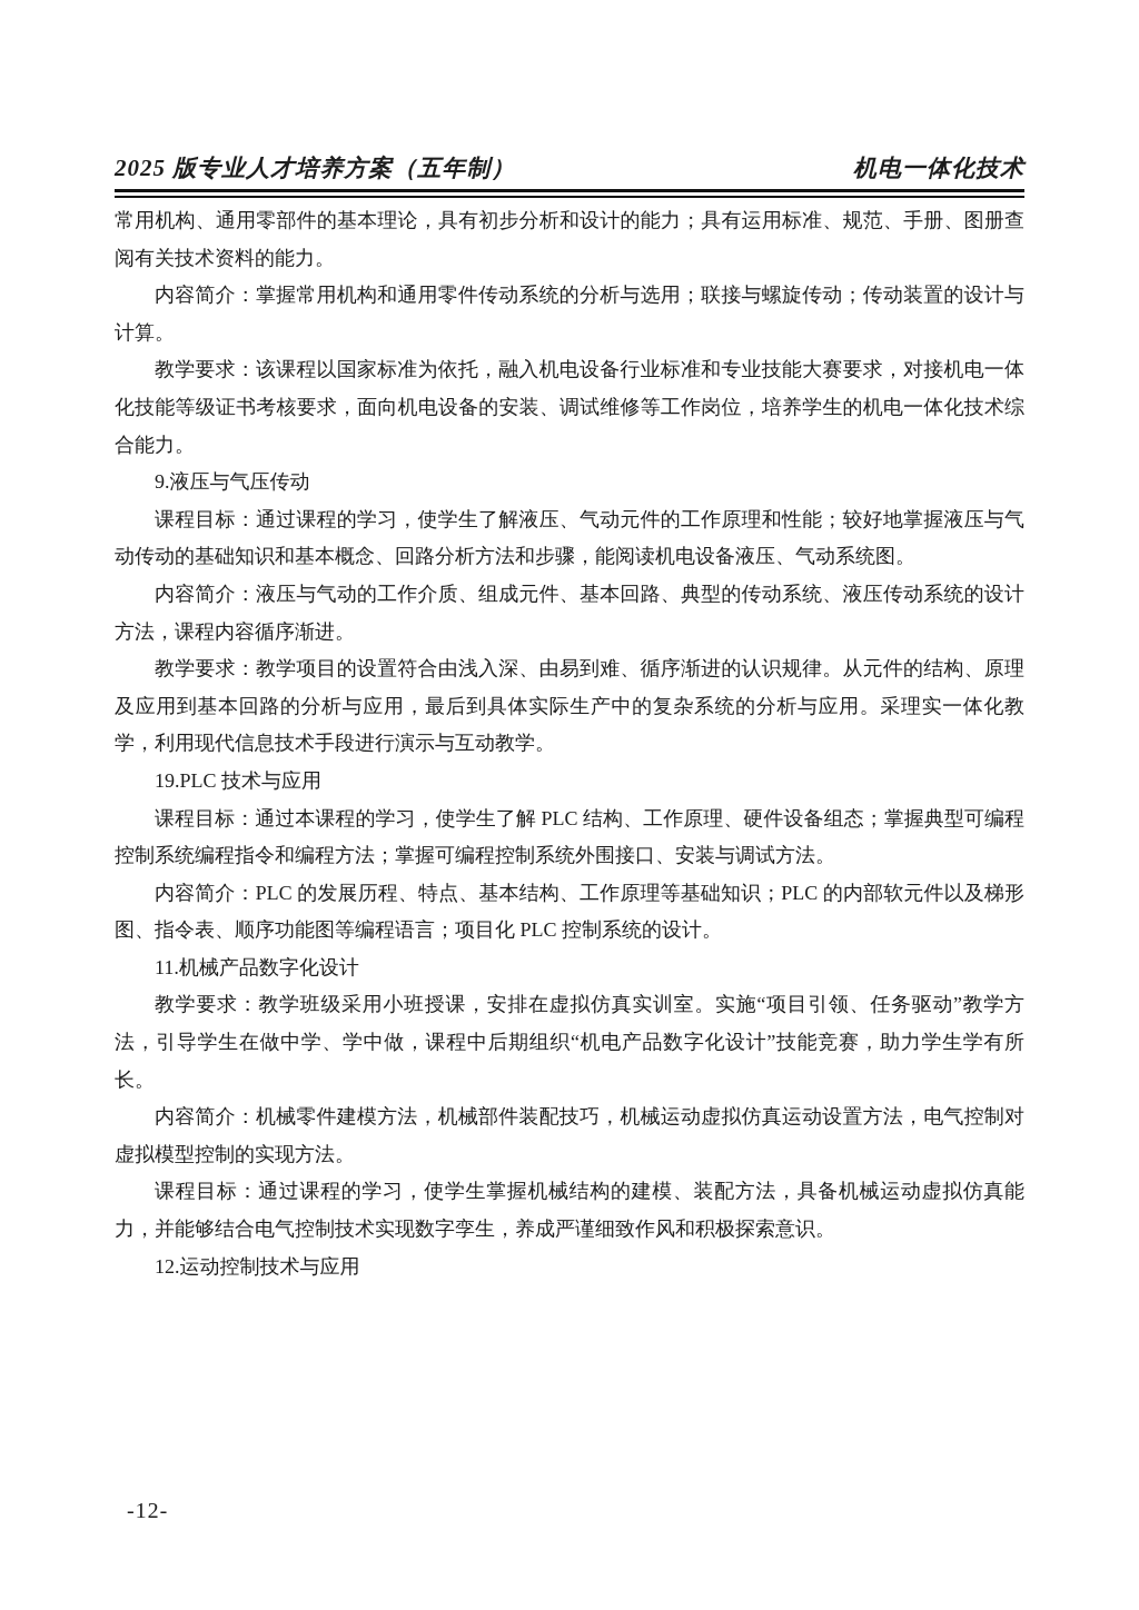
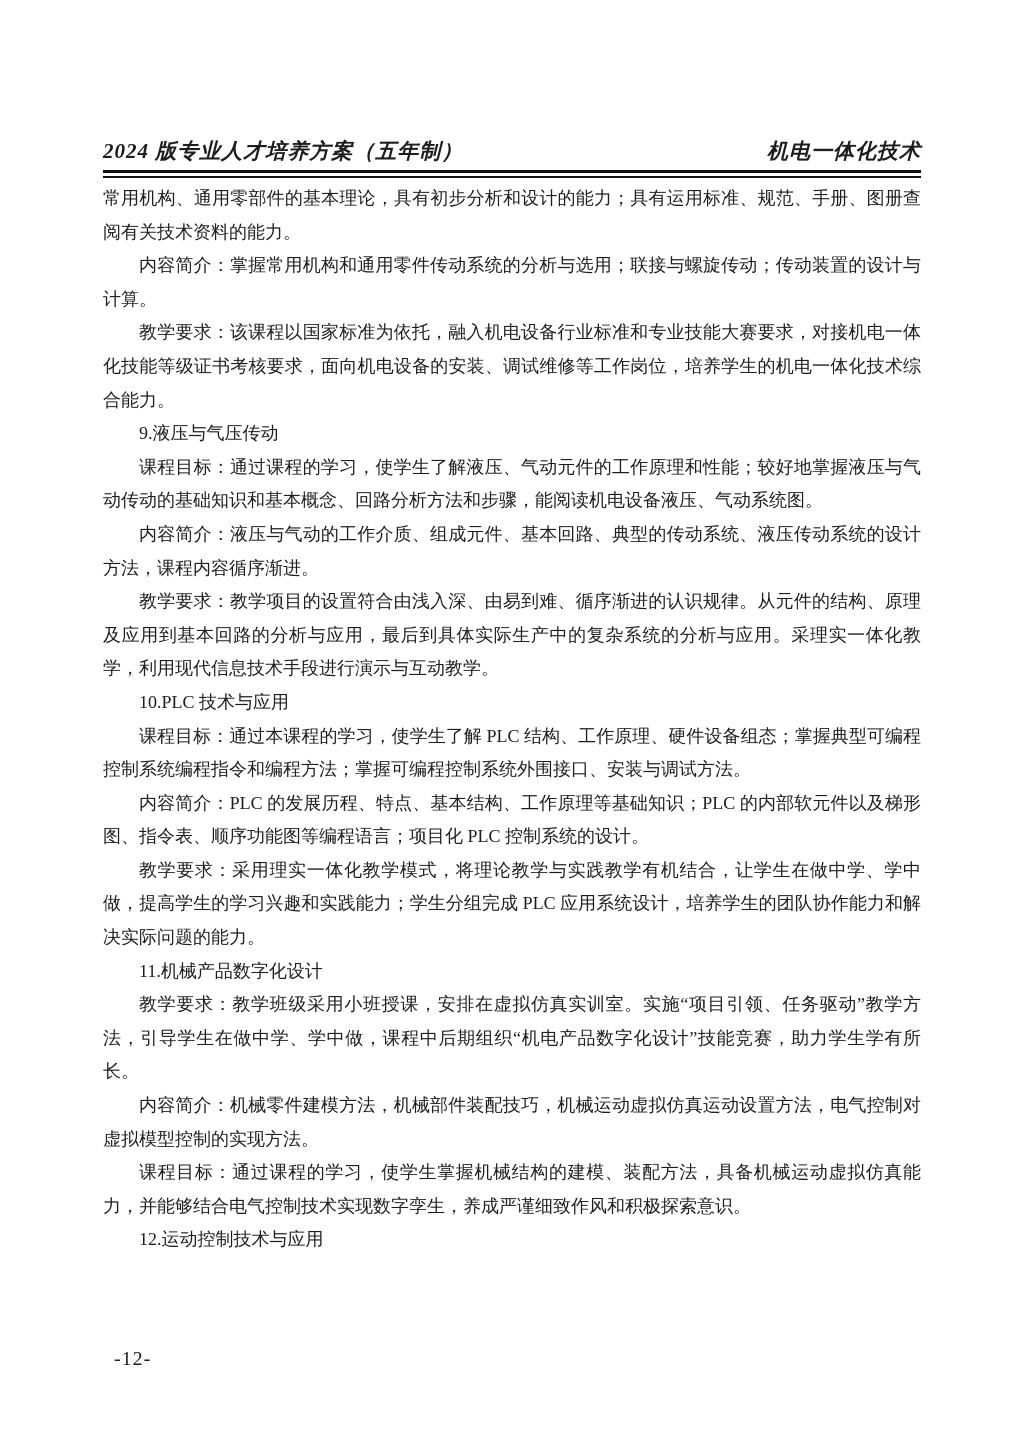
- 2025 版专业人才培养方案（五年制）
+ 2024 版专业人才培养方案（五年制）
  机电一体化技术
  常用机构、通用零部件的基本理论，具有初步分析和设计的能力；具有运用标准、规范、手册、图册查阅有关技术资料的能力。
  内容简介：掌握常用机构和通用零件传动系统的分析与选用；联接与螺旋传动；传动装置的设计与计算。
  教学要求：该课程以国家标准为依托，融入机电设备行业标准和专业技能大赛要求，对接机电一体化技能等级证书考核要求，面向机电设备的安装、调试维修等工作岗位，培养学生的机电一体化技术综合能力。
  9.液压与气压传动
  课程目标：通过课程的学习，使学生了解液压、气动元件的工作原理和性能；较好地掌握液压与气动传动的基础知识和基本概念、回路分析方法和步骤，能阅读机电设备液压、气动系统图。
  内容简介：液压与气动的工作介质、组成元件、基本回路、典型的传动系统、液压传动系统的设计方法，课程内容循序渐进。
  教学要求：教学项目的设置符合由浅入深、由易到难、循序渐进的认识规律。从元件的结构、原理及应用到基本回路的分析与应用，最后到具体实际生产中的复杂系统的分析与应用。采理实一体化教学，利用现代信息技术手段进行演示与互动教学。
- 19.PLC 技术与应用
+ 10.PLC 技术与应用
  课程目标：通过本课程的学习，使学生了解 PLC 结构、工作原理、硬件设备组态；掌握典型可编程控制系统编程指令和编程方法；掌握可编程控制系统外围接口、安装与调试方法。
  内容简介：PLC 的发展历程、特点、基本结构、工作原理等基础知识；PLC 的内部软元件以及梯形图、指令表、顺序功能图等编程语言；项目化 PLC 控制系统的设计。
+ 教学要求：采用理实一体化教学模式，将理论教学与实践教学有机结合，让学生在做中学、学中做，提高学生的学习兴趣和实践能力；学生分组完成 PLC 应用系统设计，培养学生的团队协作能力和解决实际问题的能力。
  11.机械产品数字化设计
  教学要求：教学班级采用小班授课，安排在虚拟仿真实训室。实施“项目引领、任务驱动”教学方法，引导学生在做中学、学中做，课程中后期组织“机电产品数字化设计”技能竞赛，助力学生学有所长。
  内容简介：机械零件建模方法，机械部件装配技巧，机械运动虚拟仿真运动设置方法，电气控制对虚拟模型控制的实现方法。
  课程目标：通过课程的学习，使学生掌握机械结构的建模、装配方法，具备机械运动虚拟仿真能力，并能够结合电气控制技术实现数字孪生，养成严谨细致作风和积极探索意识。
  12.运动控制技术与应用
  -12-
